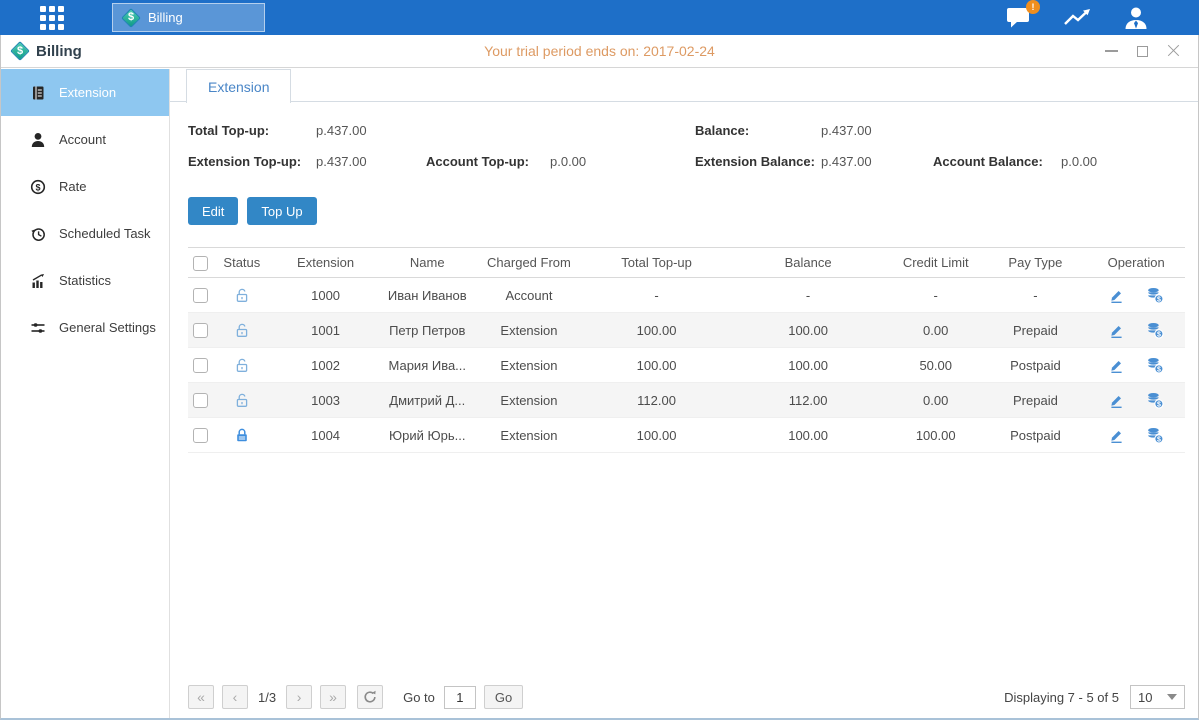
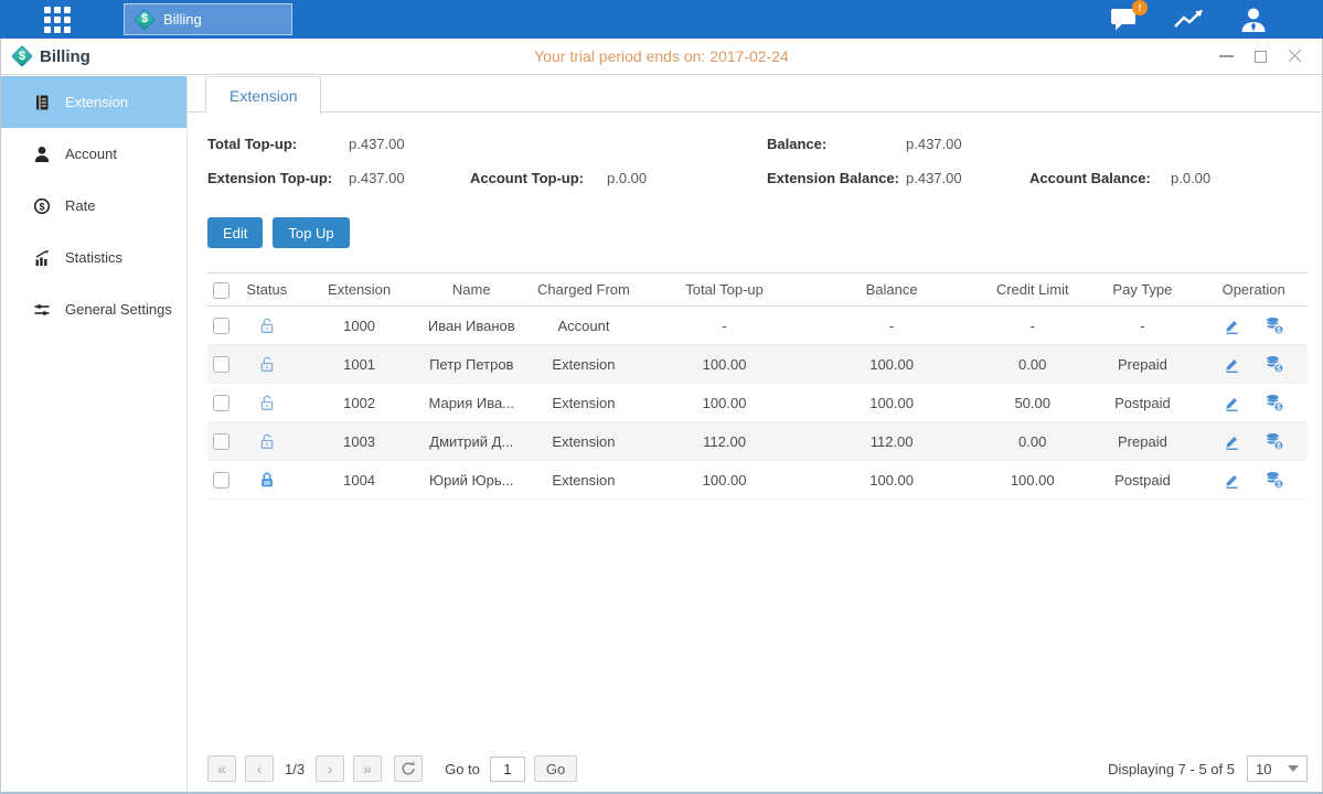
  $
  Billing
  !
  $
  Billing
  Your trial period ends on: 2017-02-24
  Extension
  Account
  $
  Rate
- Scheduled Task
  Statistics
  General Settings
  Extension
  Total Top-up:
  p.437.00
  Extension Top-up:
  p.437.00
  Account Top-up:
  p.0.00
  Balance:
  p.437.00
  Extension Balance:
  p.437.00
  Account Balance:
  p.0.00
  Edit
  Top Up
  	Status	Extension	Name	Charged From	Total Top-up	Balance	Credit Limit	Pay Type	Operation
  		1000	Иван Иванов	Account	-	-	-	-
  		1001	Петр Петров	Extension	100.00	100.00	0.00	Prepaid
  		1002	Мария Ива...	Extension	100.00	100.00	50.00	Postpaid
  		1003	Дмитрий Д...	Extension	112.00	112.00	0.00	Prepaid
  		1004	Юрий Юрь...	Extension	100.00	100.00	100.00	Postpaid
  «
  ‹
  1/3
  ›
  »
  Go to
  1
  Go
  Displaying 7 - 5 of 5
  10
